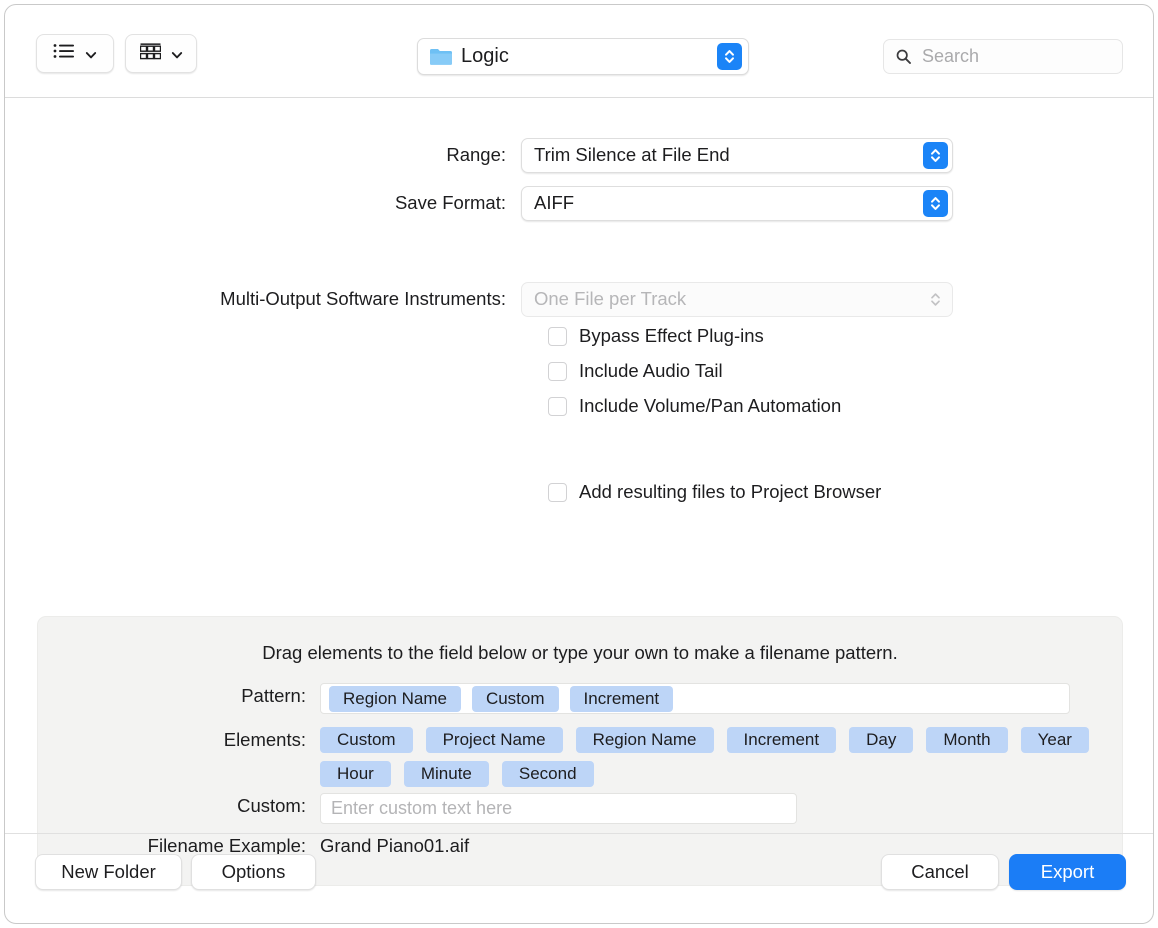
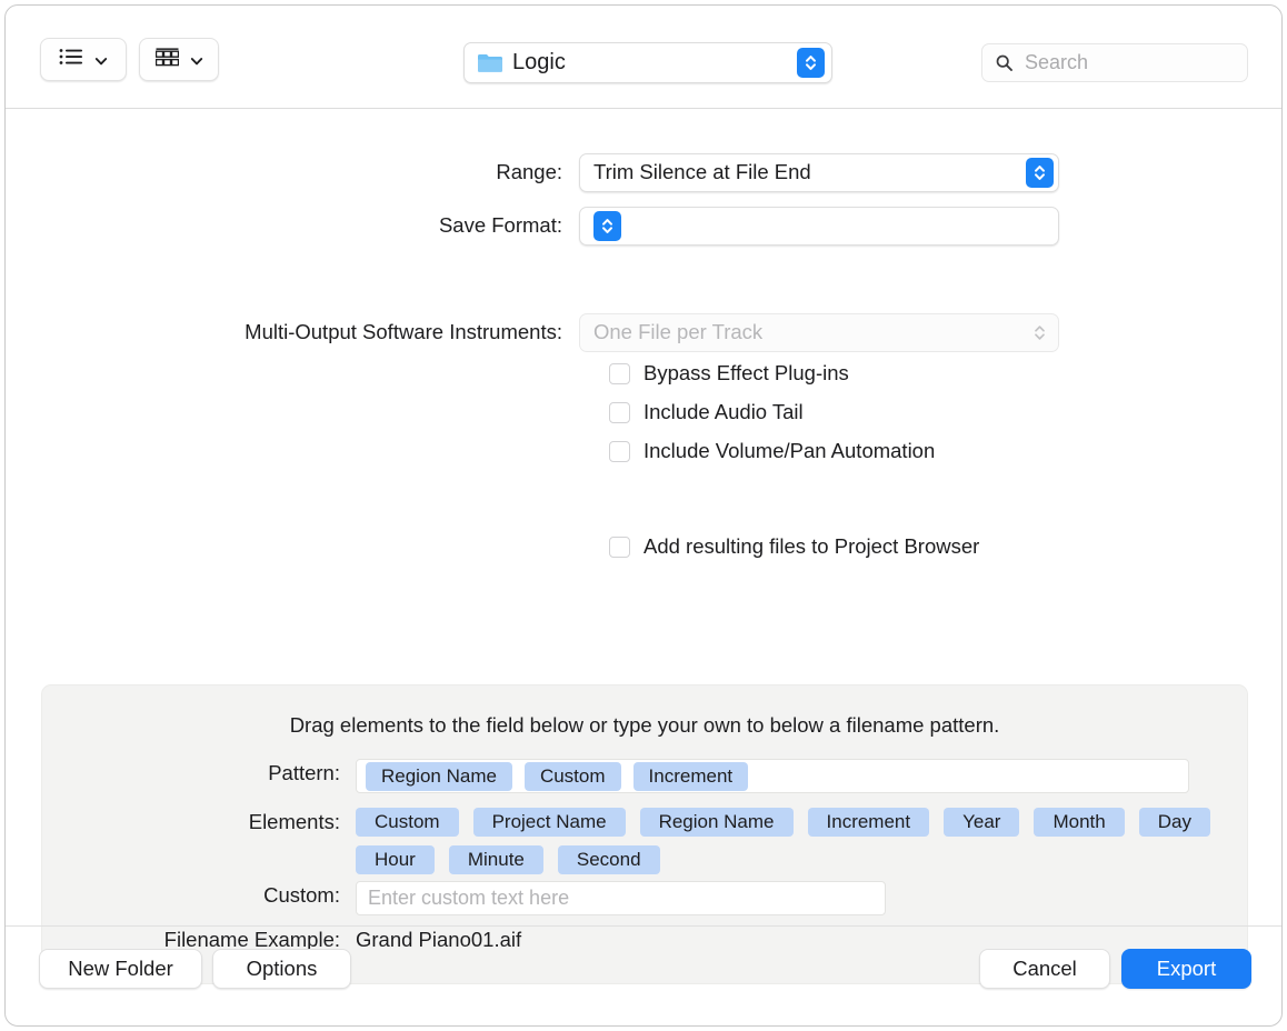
  Logic
  Search
  Range:
  Trim Silence at File End
  Save Format:
- AIFF
  Multi-Output Software Instruments:
  One File per Track
  Bypass Effect Plug-ins
  Include Audio Tail
  Include Volume/Pan Automation
  Add resulting files to Project Browser
- Drag elements to the field below or type your own to make a filename pattern.
+ Drag elements to the field below or type your own to below a filename pattern.
  Pattern:
  Region Name
  Custom
  Increment
  Elements:
  Custom
  Project Name
  Region Name
  Increment
- Day
+ Year
  Month
- Year
+ Day
  Hour
  Minute
  Second
  Custom:
  Enter custom text here
  Filename Example:
  Grand Piano01.aif
  New Folder
  Options
  Cancel
  Export
